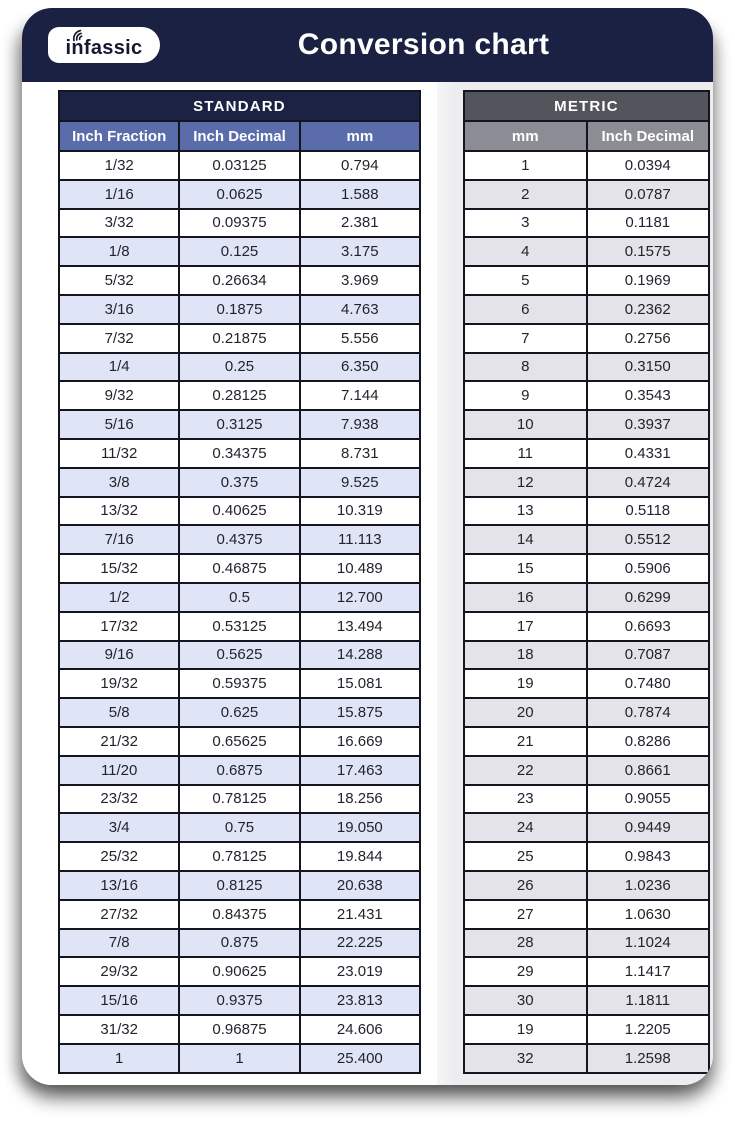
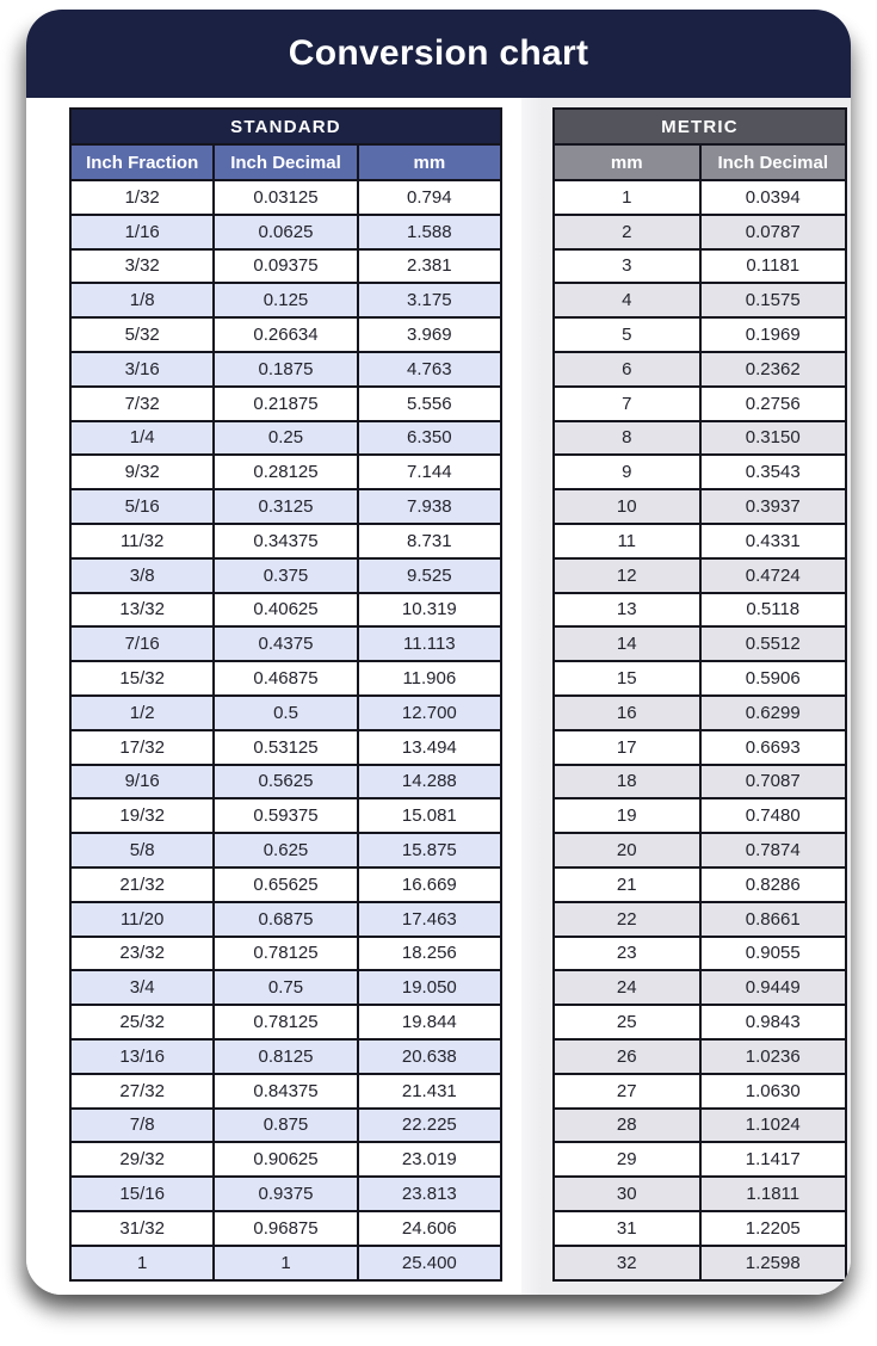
- infassic
  Conversion chart
  STANDARD
  Inch Fraction	Inch Decimal	mm
  1/32	0.03125	0.794
  1/16	0.0625	1.588
  3/32	0.09375	2.381
  1/8	0.125	3.175
  5/32	0.26634	3.969
  3/16	0.1875	4.763
  7/32	0.21875	5.556
  1/4	0.25	6.350
  9/32	0.28125	7.144
  5/16	0.3125	7.938
  11/32	0.34375	8.731
  3/8	0.375	9.525
  13/32	0.40625	10.319
  7/16	0.4375	11.113
- 15/32	0.46875	10.489
+ 15/32	0.46875	11.906
  1/2	0.5	12.700
  17/32	0.53125	13.494
  9/16	0.5625	14.288
  19/32	0.59375	15.081
  5/8	0.625	15.875
  21/32	0.65625	16.669
  11/20	0.6875	17.463
  23/32	0.78125	18.256
  3/4	0.75	19.050
  25/32	0.78125	19.844
  13/16	0.8125	20.638
  27/32	0.84375	21.431
  7/8	0.875	22.225
  29/32	0.90625	23.019
  15/16	0.9375	23.813
  31/32	0.96875	24.606
  1	1	25.400
  METRIC
  mm	Inch Decimal
  1	0.0394
  2	0.0787
  3	0.1181
  4	0.1575
  5	0.1969
  6	0.2362
  7	0.2756
  8	0.3150
  9	0.3543
  10	0.3937
  11	0.4331
  12	0.4724
  13	0.5118
  14	0.5512
  15	0.5906
  16	0.6299
  17	0.6693
  18	0.7087
  19	0.7480
  20	0.7874
  21	0.8286
  22	0.8661
  23	0.9055
  24	0.9449
  25	0.9843
  26	1.0236
  27	1.0630
  28	1.1024
  29	1.1417
  30	1.1811
- 19	1.2205
+ 31	1.2205
  32	1.2598
